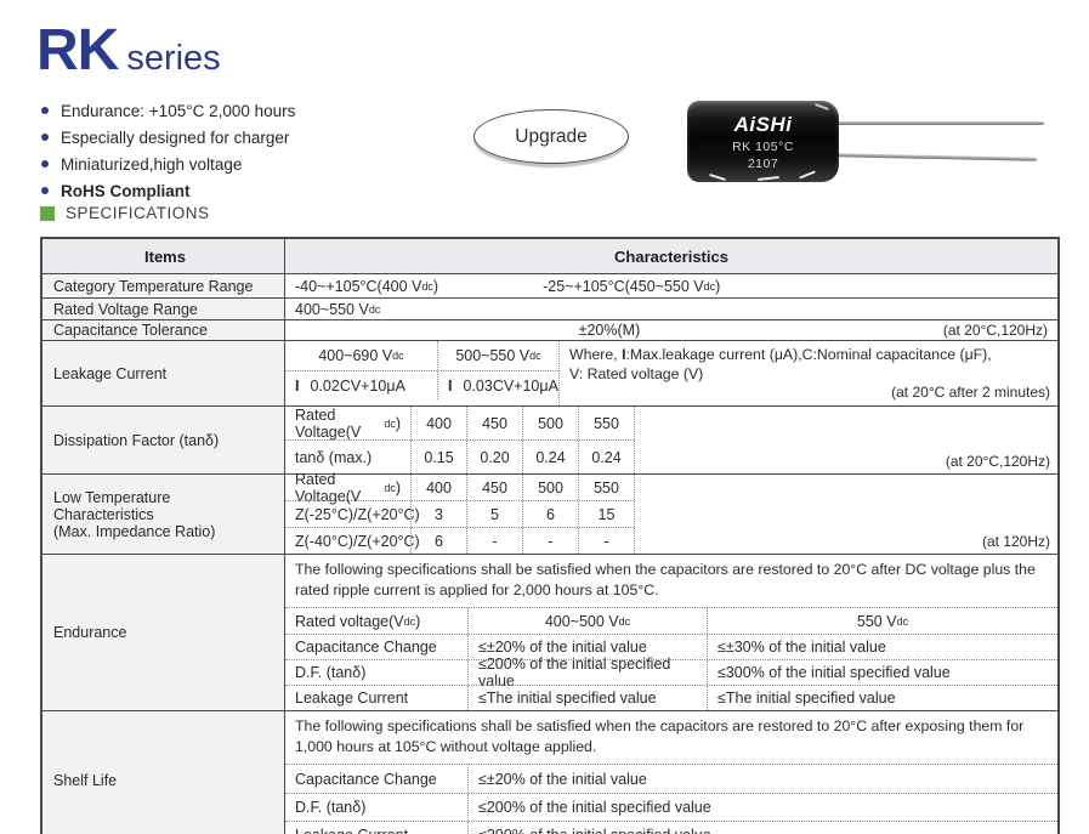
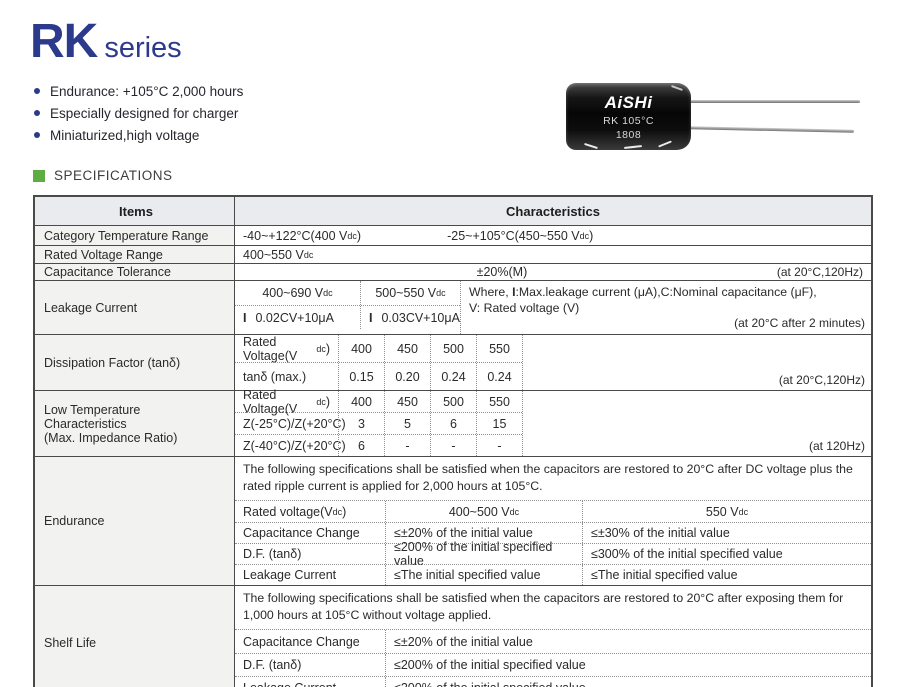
  RK series
  Endurance: +105°C 2,000 hours
  Especially designed for charger
  Miniaturized,high voltage
- RoHS Compliant
- Upgrade
  AiSHi
  RK 105°C
- 2107
+ 1808
  SPECIFICATIONS
  Items
  Characteristics
  Category Temperature Range
- -40~+105°C(400 V
+ -40~+122°C(400 V
  dc
  )
  -25~+105°C(450~550 V
  dc
  )
  Rated Voltage Range
  400~550 V
  dc
  Capacitance Tolerance
  ±20%(M)
  (at 20°C,120Hz)
  Leakage Current
  400~690 V
  dc
  500~550 V
  dc
  I
  0.02CV+10μA
  I
  0.03CV+10μA
  Where, I:Max.leakage current (μA),C:Nominal capacitance (μF),
  V: Rated voltage (V)
  (at 20°C after 2 minutes)
  Dissipation Factor (tanδ)
  Rated Voltage(V
  dc
  )
  400
  450
  500
  550
  tanδ (max.)
  0.15
  0.20
  0.24
  0.24
  (at 20°C,120Hz)
  Low Temperature
  Characteristics
  (Max. Impedance Ratio)
  Rated Voltage(V
  dc
  )
  400
  450
  500
  550
  Z(-25°C)/Z(+20°C
  3
  5
  6
  15
  Z(-40°C)/Z(+20°C
  6
  -
  -
  -
  (at 120Hz)
  Endurance
  The following specifications shall be satisfied when the capacitors are restored to 20°C after DC voltage plus the rated ripple current is applied for 2,000 hours at 105°C.
  Rated voltage(V
  dc
  )
  400~500 V
  dc
  550 V
  dc
  Capacitance Change
  ≤±20% of the initial value
  ≤±30% of the initial value
  D.F. (tanδ)
  ≤200% of the initial specified value
  ≤300% of the initial specified value
  Leakage Current
  ≤The initial specified value
  ≤The initial specified value
  Shelf Life
  The following specifications shall be satisfied when the capacitors are restored to 20°C after exposing them for 1,000 hours at 105°C without voltage applied.
  Capacitance Change
  ≤±20% of the initial value
  D.F. (tanδ)
  ≤200% of the initial specified value
